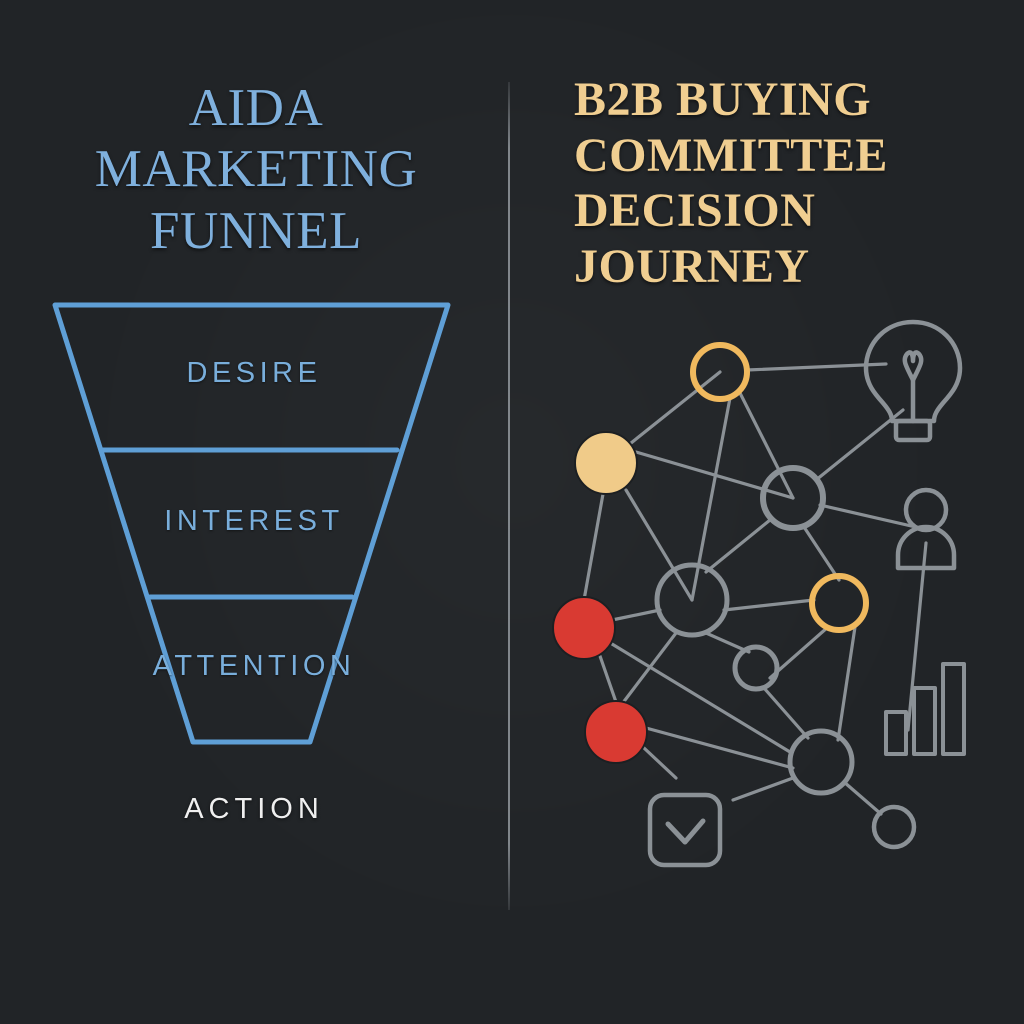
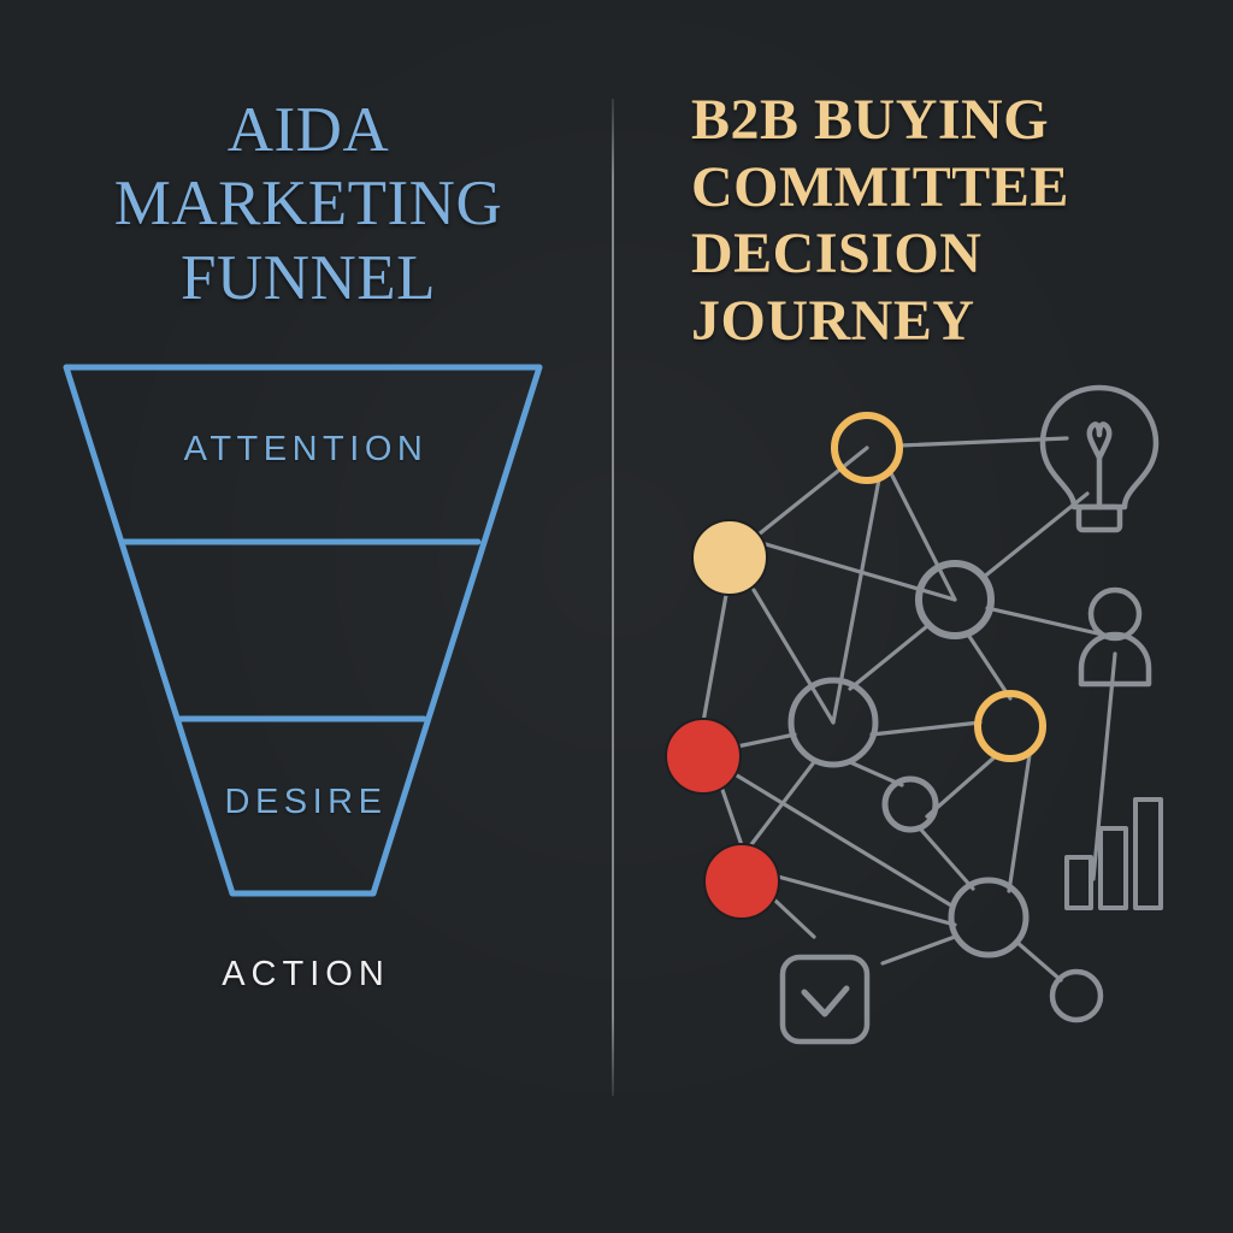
  AIDA MARKETING FUNNEL
- DESIRE
+ ATTENTION
- INTEREST
- ATTENTION
+ DESIRE
  ACTION
  B2B BUYING COMMITTEE DECISION JOURNEY
